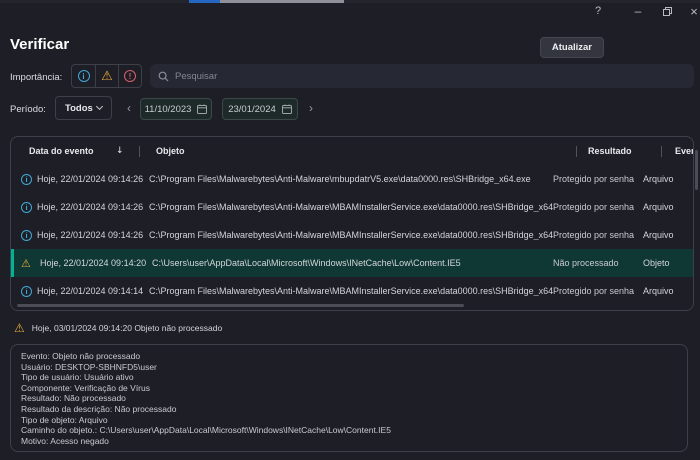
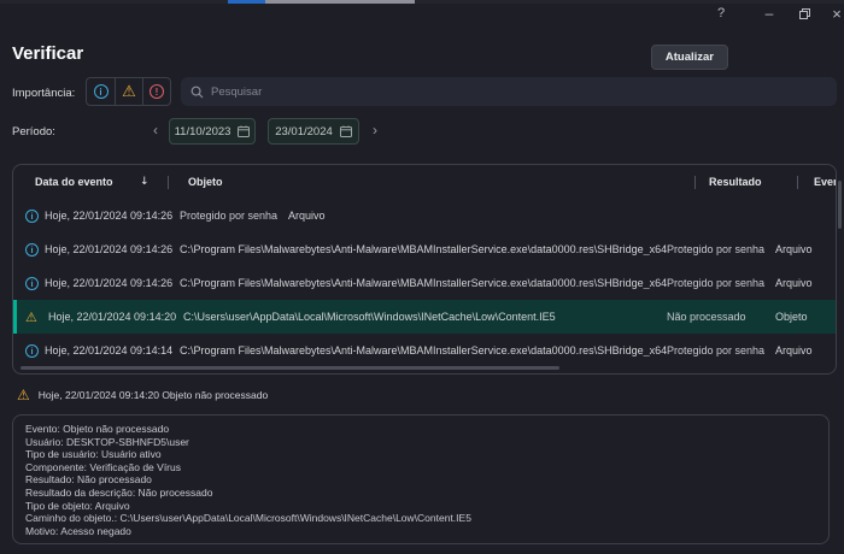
  ?
  –
  ×
  Verificar
  Atualizar
  Importância:
  i
  ⚠
  !
  Pesquisar
  Período:
- Todos
  ‹
  11/10/2023
  23/01/2024
  ›
  Data do evento
  ↓
  Objeto
  Resultado
  i
  Hoje, 22/01/2024 09:14:26
- C:\Program Files\Malwarebytes\Anti-Malware\mbupdatrV5.exe\data0000.res\SHBridge_x64.exe
  Protegido por senha
  Arquivo
  i
  Hoje, 22/01/2024 09:14:26
  C:\Program Files\Malwarebytes\Anti-Malware\MBAMInstallerService.exe\data0000.res\SHBridge_x64
  Protegido por senha
  Arquivo
  i
  Hoje, 22/01/2024 09:14:26
  C:\Program Files\Malwarebytes\Anti-Malware\MBAMInstallerService.exe\data0000.res\SHBridge_x64
  Protegido por senha
  Arquivo
  ⚠
  Hoje, 22/01/2024 09:14:20
  C:\Users\user\AppData\Local\Microsoft\Windows\INetCache\Low\Content.IE5
  Não processado
  Objeto
  i
  Hoje, 22/01/2024 09:14:14
  C:\Program Files\Malwarebytes\Anti-Malware\MBAMInstallerService.exe\data0000.res\SHBridge_x64
  Protegido por senha
  Arquivo
  ⚠
- Hoje, 03/01/2024 09:14:20 Objeto não processado
+ Hoje, 22/01/2024 09:14:20 Objeto não processado
  Evento: Objeto não processado
  Usuário: DESKTOP-SBHNFD5\user
  Tipo de usuário: Usuário ativo
  Componente: Verificação de Vírus
  Resultado: Não processado
  Resultado da descrição: Não processado
  Tipo de objeto: Arquivo
  Caminho do objeto.: C:\Users\user\AppData\Local\Microsoft\Windows\INetCache\Low\Content.IE5
  Motivo: Acesso negado
